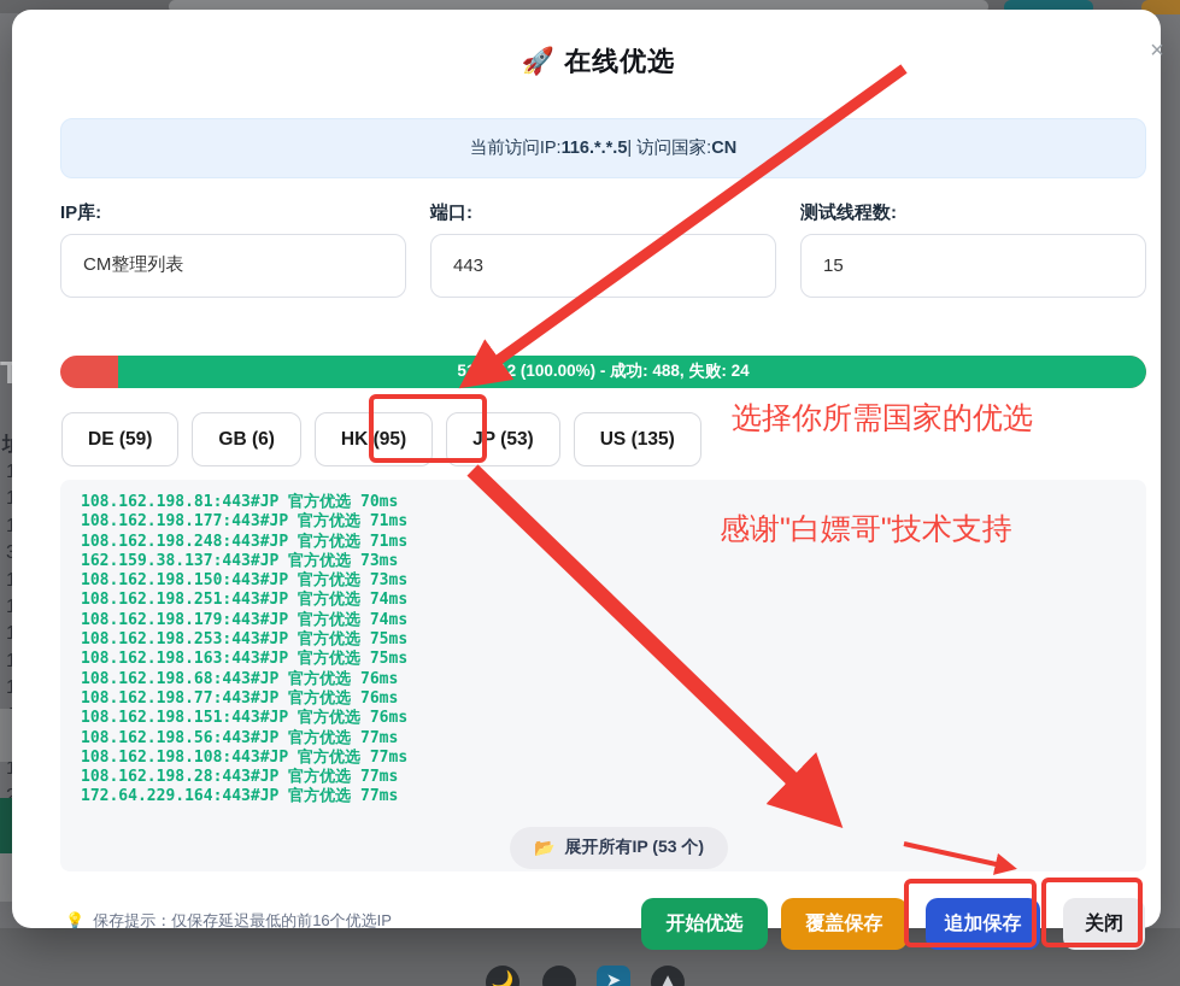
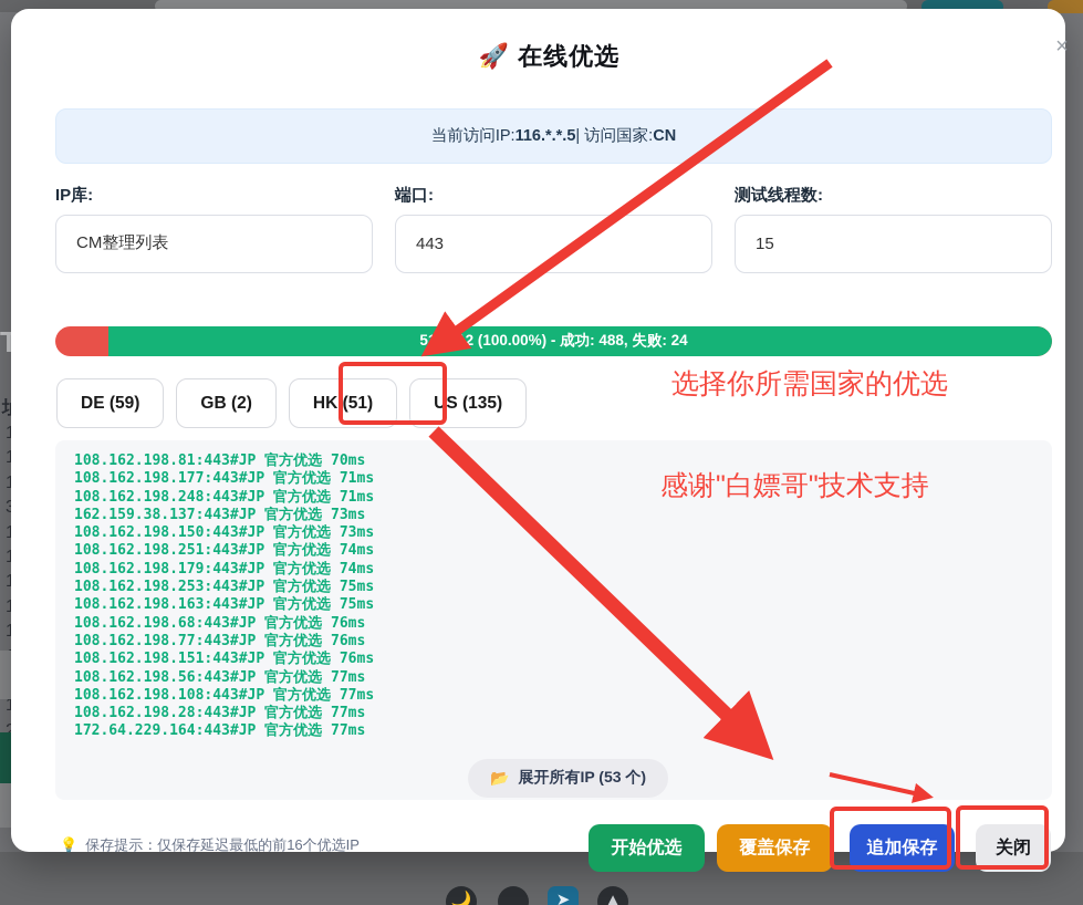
  🌙
  ➤
  ▲
  🚀 在线优选
  ×
  当前访问IP:
  116.*.*.5
  | 访问国家:
  CN
  IP库:
  端口:
  测试线程数:
  CM整理列表
  443
  15
  5112 (100.00%) - 成功: 488, 失败: 24
  DE (59)
- GB (6)
+ GB (2)
- HK (95)
+ HK (51)
- JP (53)
  US (135)
  108.162.198.81:443#JP 官方优选 70ms 108.162.198.177:443#JP 官方优选 71ms 108.162.198.248:443#JP 官方优选 71ms 162.159.38.137:443#JP 官方优选 73ms 108.162.198.150:443#JP 官方优选 73ms 108.162.198.251:443#JP 官方优选 74ms 108.162.198.179:443#JP 官方优选 74ms 108.162.198.253:443#JP 官方优选 75ms 108.162.198.163:443#JP 官方优选 75ms 108.162.198.68:443#JP 官方优选 76ms 108.162.198.77:443#JP 官方优选 76ms 108.162.198.151:443#JP 官方优选 76ms 108.162.198.56:443#JP 官方优选 77ms 108.162.198.108:443#JP 官方优选 77ms 108.162.198.28:443#JP 官方优选 77ms 172.64.229.164:443#JP 官方优选 77ms
  📂
  展开所有IP (53 个)
  💡
  保存提示：仅保存延迟最低的前16个优选IP
  开始优选
  覆盖保存
  追加保存
  关闭
  选择你所需国家的优选
  感谢"白嫖哥"技术支持
